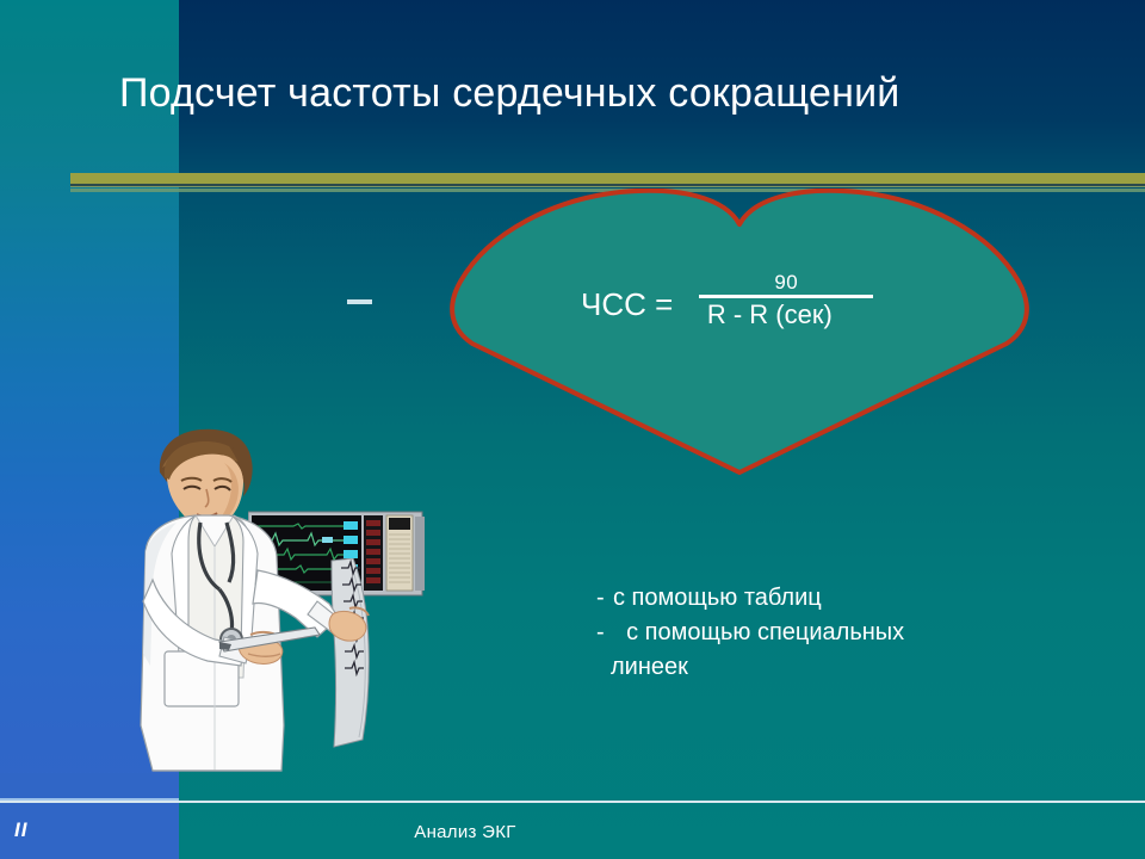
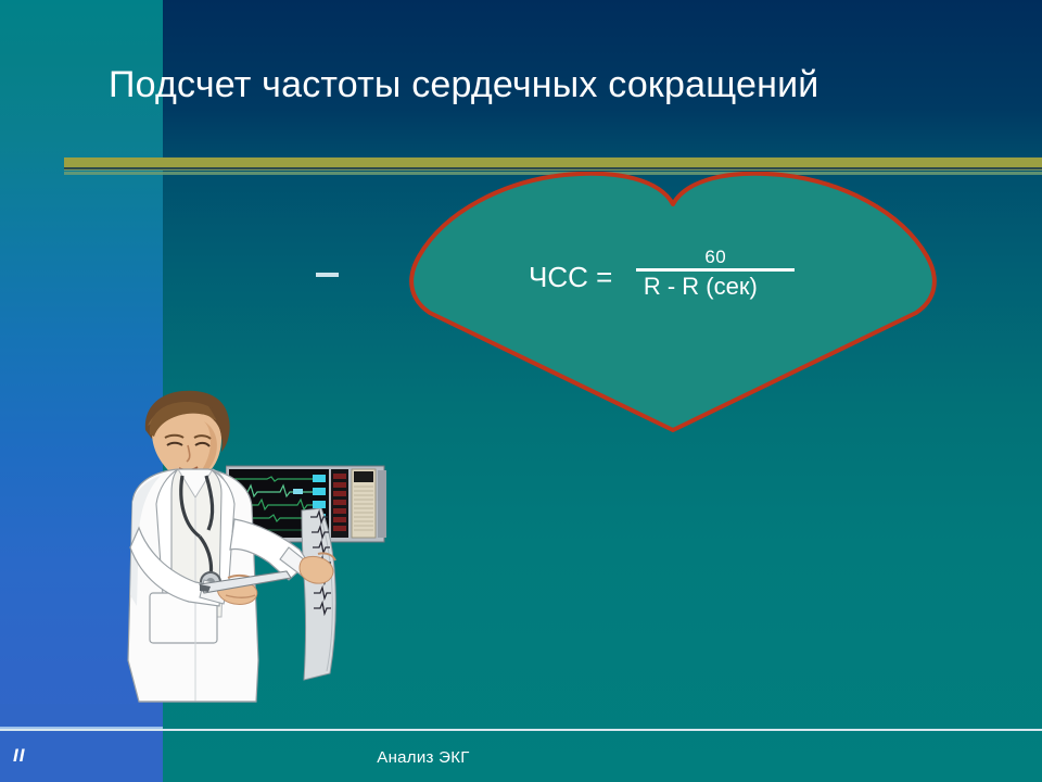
  Подсчет частоты сердечных сокращений
  ЧСС =
- 90
+ 60
  R - R (сек)
- - с помощью таблиц
- - с помощью специальных
- линеек
  II
  Анализ ЭКГ
